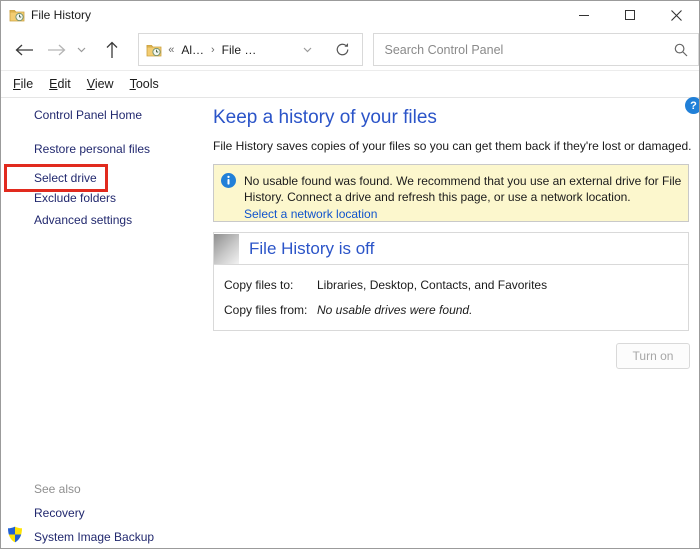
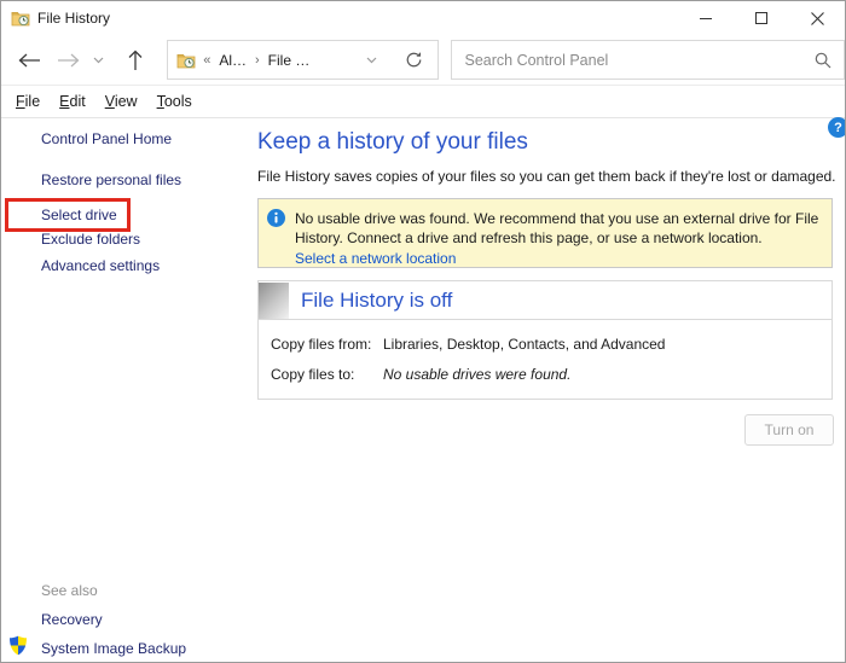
  File History
  «
  Al…
  ›
  File …
  Search Control Panel
  File
  Edit
  View
  Tools
  Control Panel Home
  Restore personal files
  Select drive
  Exclude folders
  Advanced settings
  See also
  Recovery
  System Image Backup
  ?
  Keep a history of your files
  File History saves copies of your files so you can get them back if they're lost or damaged.
- No usable found was found. We recommend that you use an external drive for File
+ No usable drive was found. We recommend that you use an external drive for File
  History. Connect a drive and refresh this page, or use a network location.
  Select a network location
  File History is off
- Copy files to:
+ Copy files from:
- Libraries, Desktop, Contacts, and Favorites
+ Libraries, Desktop, Contacts, and Advanced
- Copy files from:
+ Copy files to:
  No usable drives were found.
  Turn on
